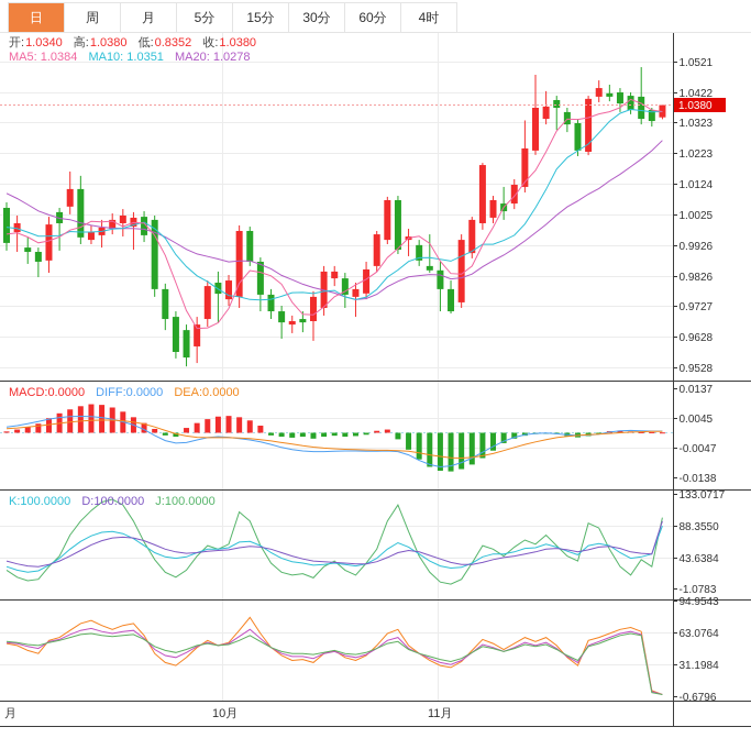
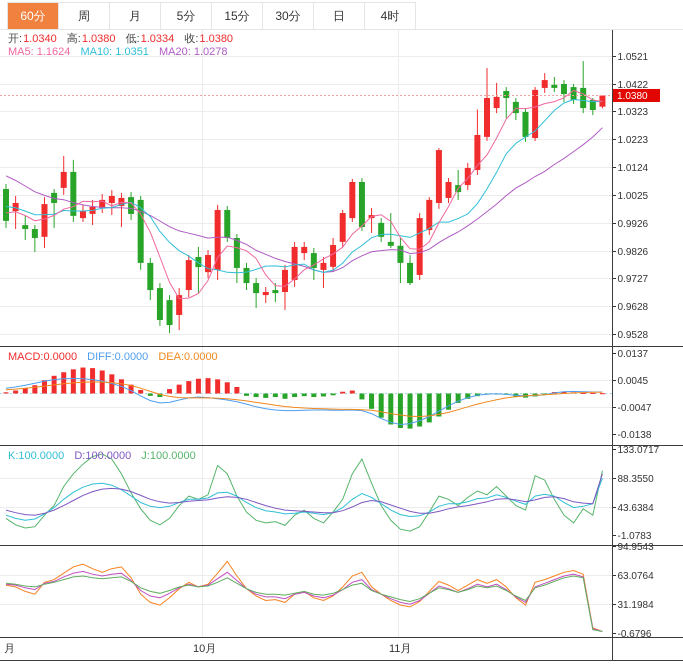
  1.0521
  1.0422
  1.0323
  1.0223
  1.0124
  1.0025
  0.9926
  0.9826
  0.9727
  0.9628
  0.9528
  0.0137
  0.0045
  -0.0047
  -0.0138
  133.0717
  88.3550
  43.6384
  -1.0783
  94.9543
  63.0764
  31.1984
  -0.6796
  1.0380
- 日
+ 60分
  周
  月
  5分
  15分
  30分
- 60分
+ 日
  4时
- 开:1.0340 高:1.0380 低:0.8352 收:1.0380
+ 开:1.0340 高:1.0380 低:1.0334 收:1.0380
- MA5: 1.0384 MA10: 1.0351 MA20: 1.0278
+ MA5: 1.1624 MA10: 1.0351 MA20: 1.0278
  MACD:0.0000 DIFF:0.0000 DEA:0.0000
  K:100.0000 D:100.0000 J:100.0000
  月
  10月
  11月
